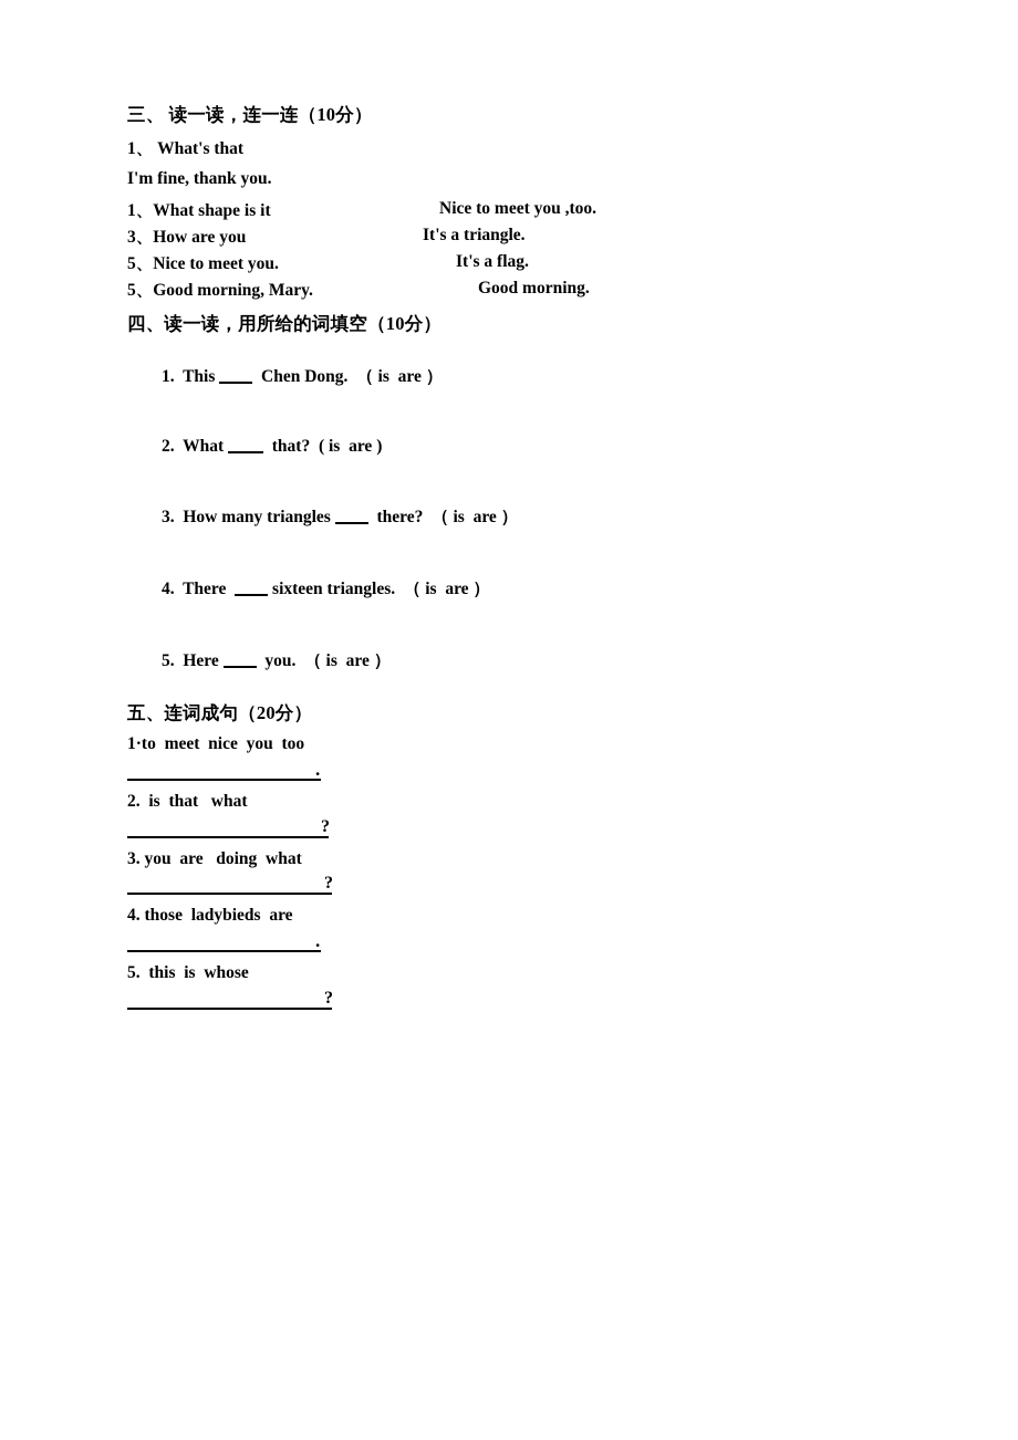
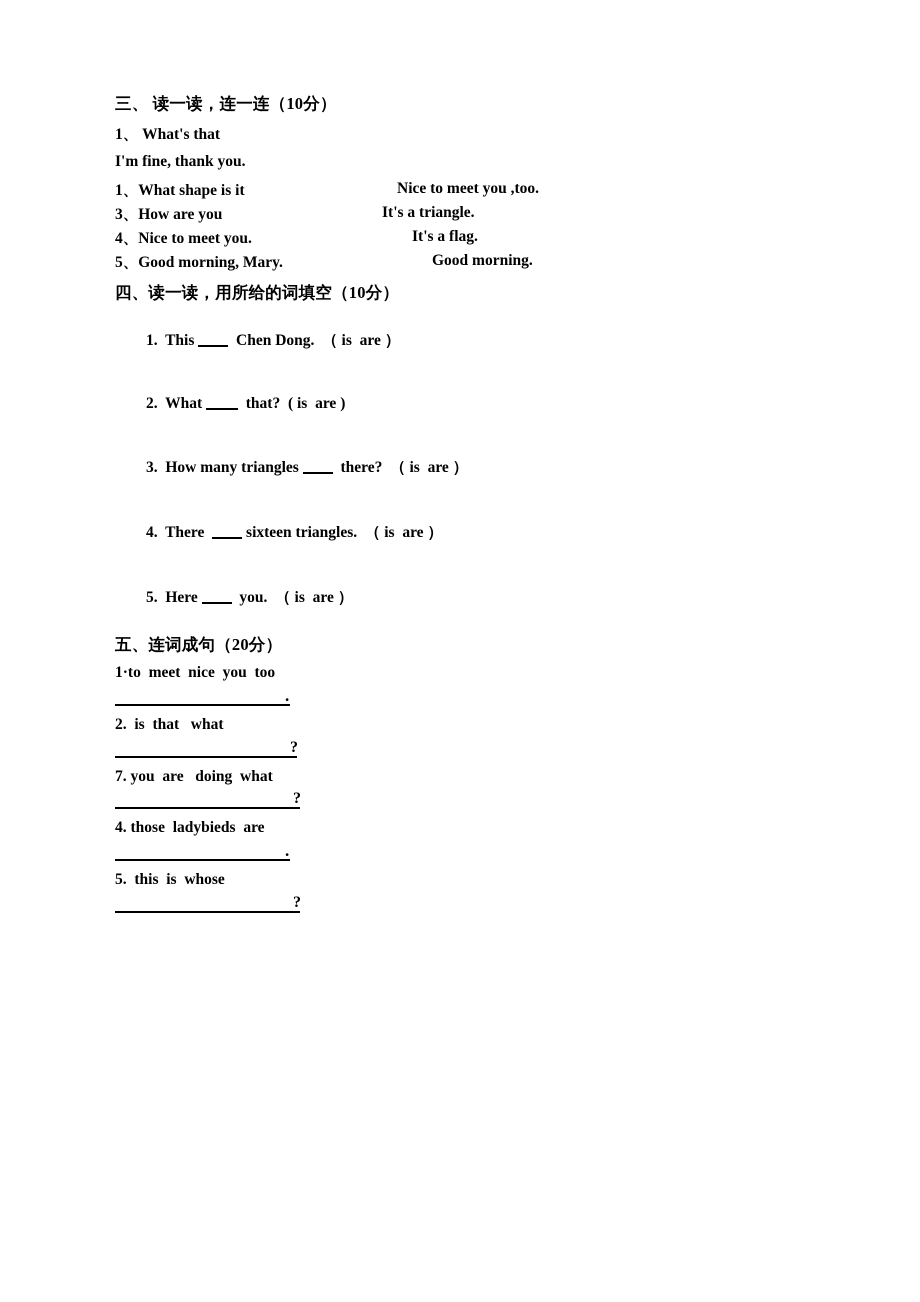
  三、 读一读，连一连（10分）
  1、 What's that
  I'm fine, thank you.
  1、What shape is it
  Nice to meet you ,too.
  3、How are you
  It's a triangle.
- 5、Nice to meet you.
+ 4、Nice to meet you.
  It's a flag.
  5、Good morning, Mary.
  Good morning.
  四、读一读，用所给的词填空（10分）
  1. This Chen Dong. （ is are ）
  2. What that? ( is are )
  3. How many triangles there? （ is are ）
  4. There sixteen triangles. （ is are ）
  5. Here you. （ is are ）
  五、连词成句（20分）
  1·to meet nice you too
  .
  2. is that what
  ?
- 3. you are doing what
+ 7. you are doing what
  ?
  4. those ladybieds are
  .
  5. this is whose
  ?
